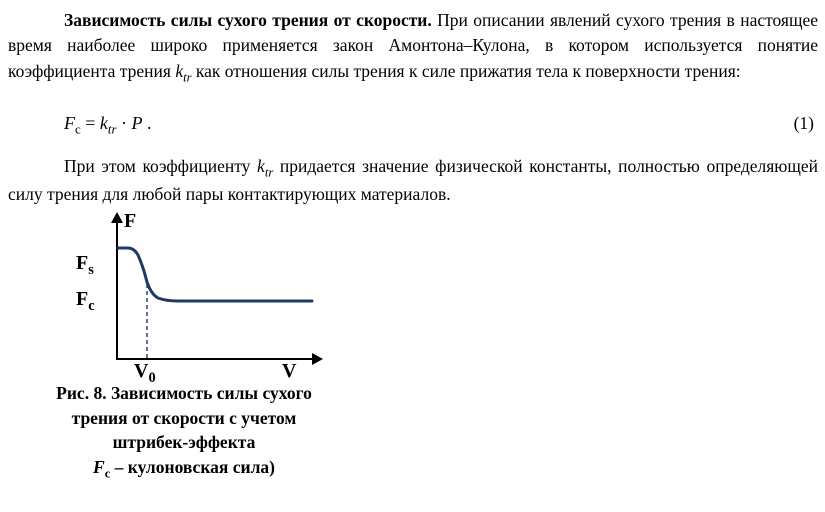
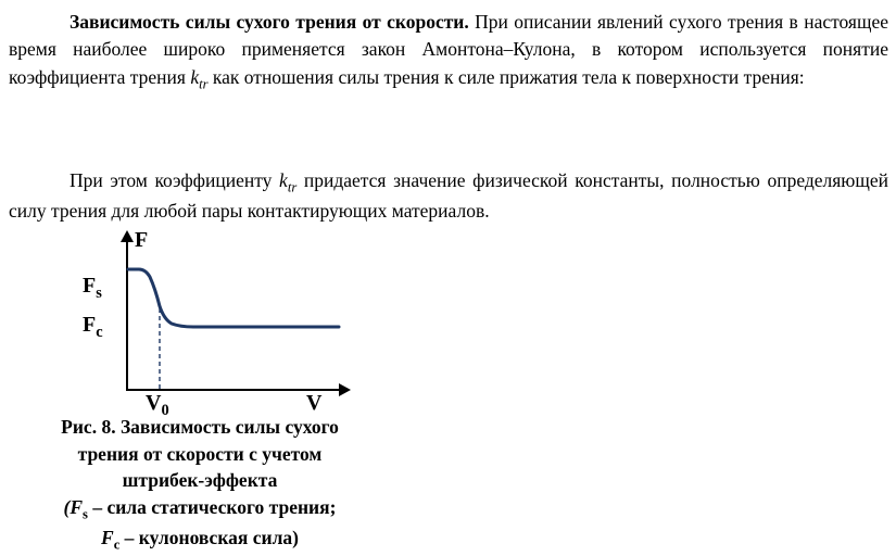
  Зависимость силы сухого трения от скорости. При описании явлений сухого трения в настоящее время наиболее широко применяется закон Амонтона–Кулона, в котором используется понятие коэффициента трения ktr как отношения силы трения к силе прижатия тела к поверхности трения:
- Fc = ktr · P .
- (1)
  При этом коэффициенту ktr придается значение физической константы, полностью определяющей силу трения для любой пары контактирующих материалов.
  F
  V
  Fs
  Fc
  V0
  Рис. 8. Зависимость силы сухого
  трения от скорости с учетом
  штрибек-эффекта
+ (Fs – сила статического трения;
  Fc – кулоновская сила)
